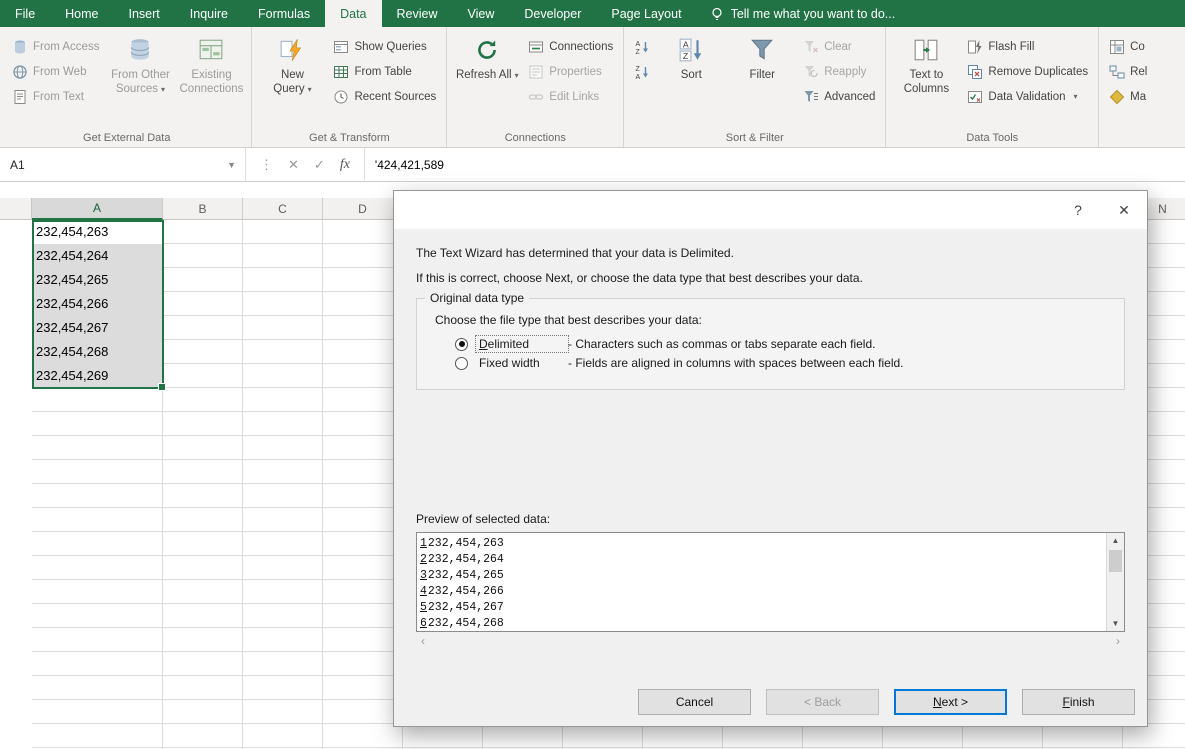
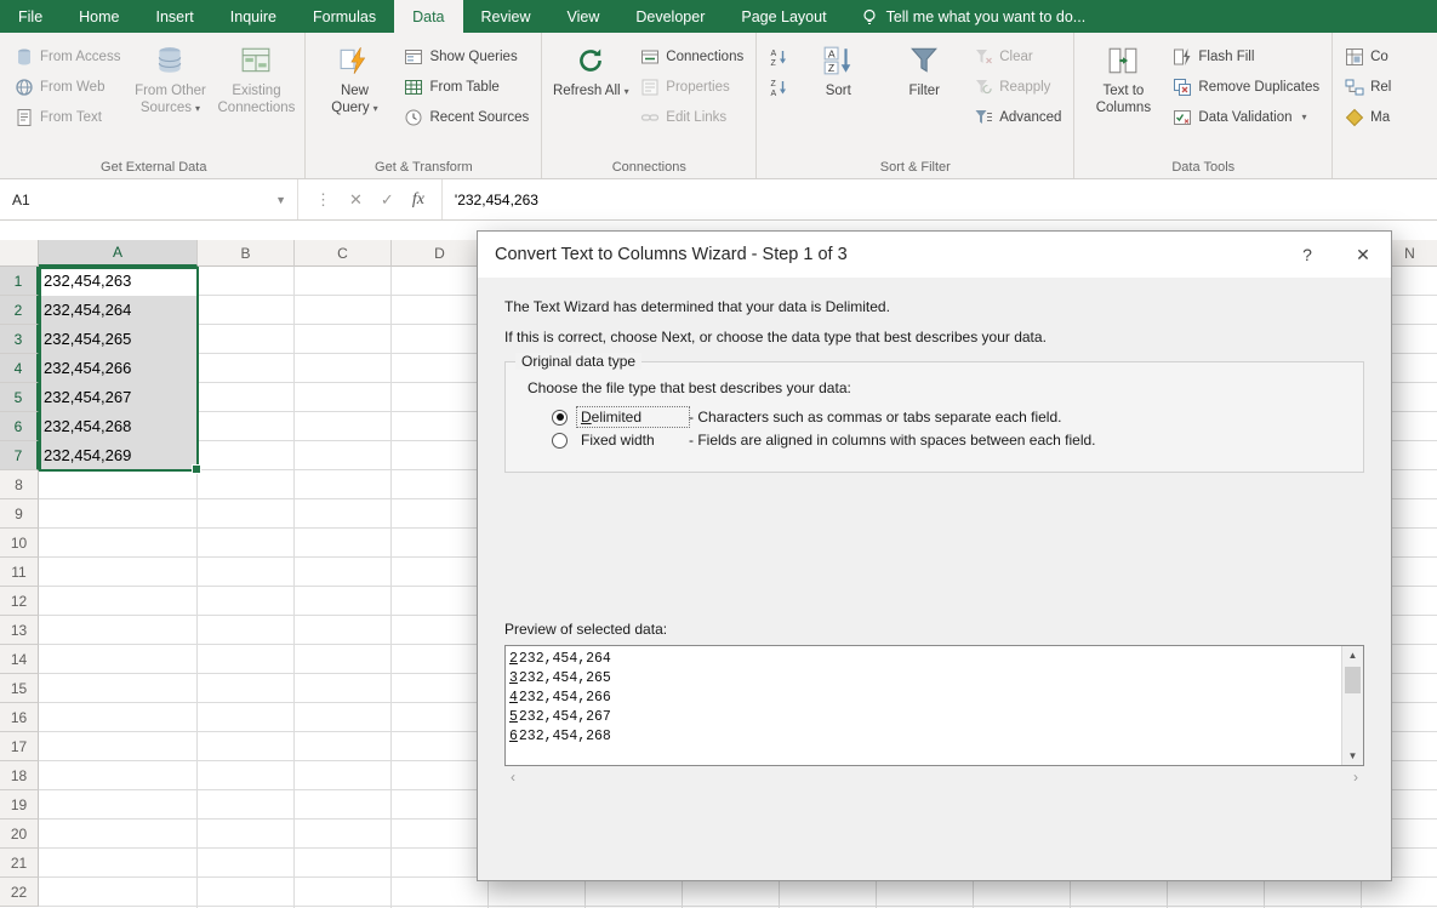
  File
  Home
  Insert
  Inquire
  Formulas
  Data
  Review
  View
  Developer
  Page Layout
  Tell me what you want to do...
  From Access
  From Web
  From Text
  From Other Sources ▾
  Existing Connections
  Get External Data
  New Query ▾
  Show Queries
  From Table
  Recent Sources
  Get & Transform
  Refresh All ▾
  Connections
  Properties
  Edit Links
  Connections
  A
  Z
  Sort
  Filter
  Clear
  Reapply
  Advanced
  Sort & Filter
  Text to Columns
  Flash Fill
  Remove Duplicates
  Data Validation
  ▾
  Data Tools
  Co
  Rel
  Ma
  A1
  ▼
  ⋮
  ✕
  ✓
  fx
- '424,421,589
+ '232,454,263
  A
  B
  C
  D
  N
+ 1
+ 2
+ 3
+ 4
+ 5
+ 6
+ 7
+ 8
+ 9
+ 10
+ 11
+ 12
+ 13
+ 14
+ 15
+ 16
+ 17
+ 18
+ 19
+ 20
+ 21
+ 22
+ Convert Text to Columns Wizard - Step 1 of 3
  ?
  ✕
  The Text Wizard has determined that your data is Delimited.
  If this is correct, choose Next, or choose the data type that best describes your data.
  Original data type
  Choose the file type that best describes your data:
  Delimited
  - Characters such as commas or tabs separate each field.
  Fixed width
  - Fields are aligned in columns with spaces between each field.
  Preview of selected data:
- 1232,454,263
  2232,454,264
  3232,454,265
  4232,454,266
  5232,454,267
  6232,454,268
  ▲
  ▼
  ‹
  ›
- Cancel
- < Back
- Next >
- Finish
